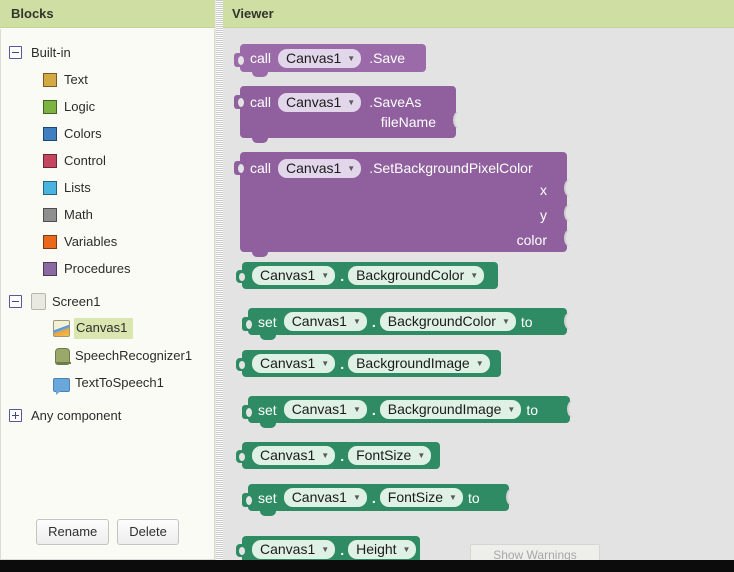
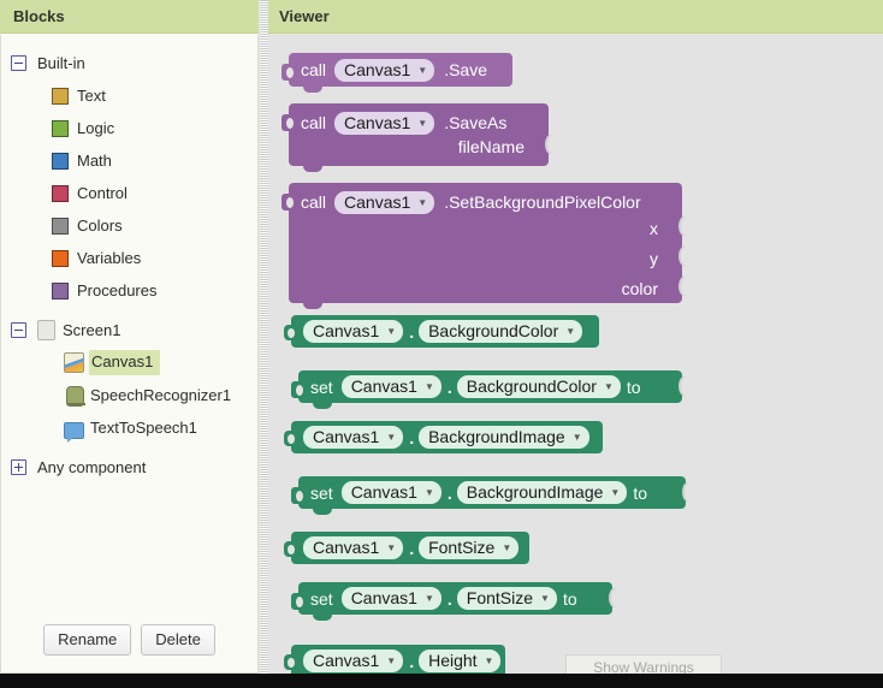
  Blocks
  Built-in
  Text
  Logic
- Colors
+ Math
  Control
- Lists
- Math
+ Colors
  Variables
  Procedures
  Screen1
  Canvas1
  SpeechRecognizer1
  TextToSpeech1
  Any component
  Rename
  Delete
  Viewer
  Show Warnings
  call
  Canvas1
  ▼
  .Save
  call
  Canvas1
  ▼
  .SaveAs
  fileName
  call
  Canvas1
  ▼
  .SetBackgroundPixelColor
  x
  y
  color
  Canvas1
  ▼
  .
  BackgroundColor
  ▼
  set
  Canvas1
  ▼
  .
  BackgroundColor
  ▼
  to
  Canvas1
  ▼
  .
  BackgroundImage
  ▼
  set
  Canvas1
  ▼
  .
  BackgroundImage
  ▼
  to
  Canvas1
  ▼
  .
  FontSize
  ▼
  set
  Canvas1
  ▼
  .
  FontSize
  ▼
  to
  Canvas1
  ▼
  .
  Height
  ▼
